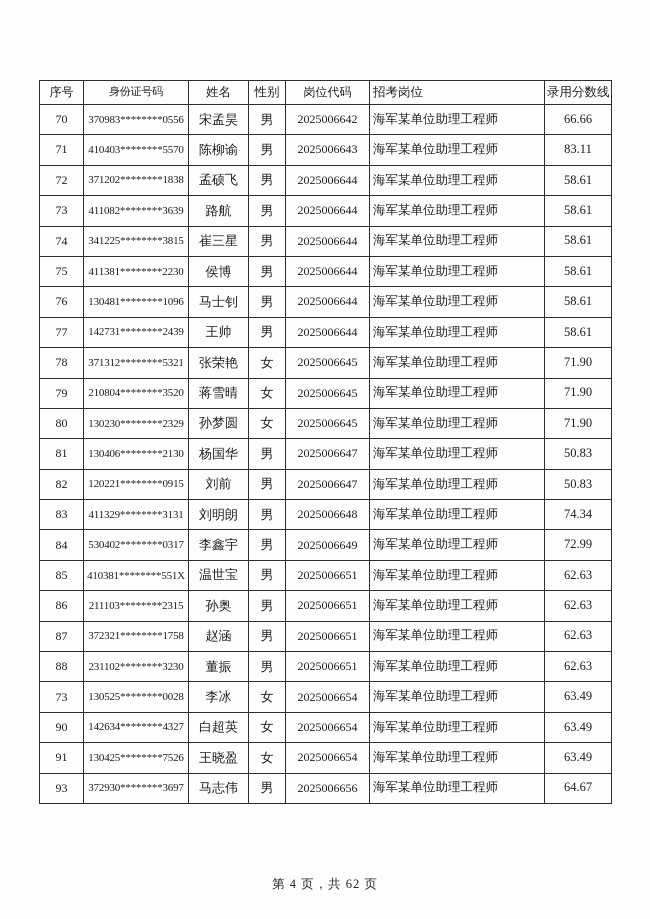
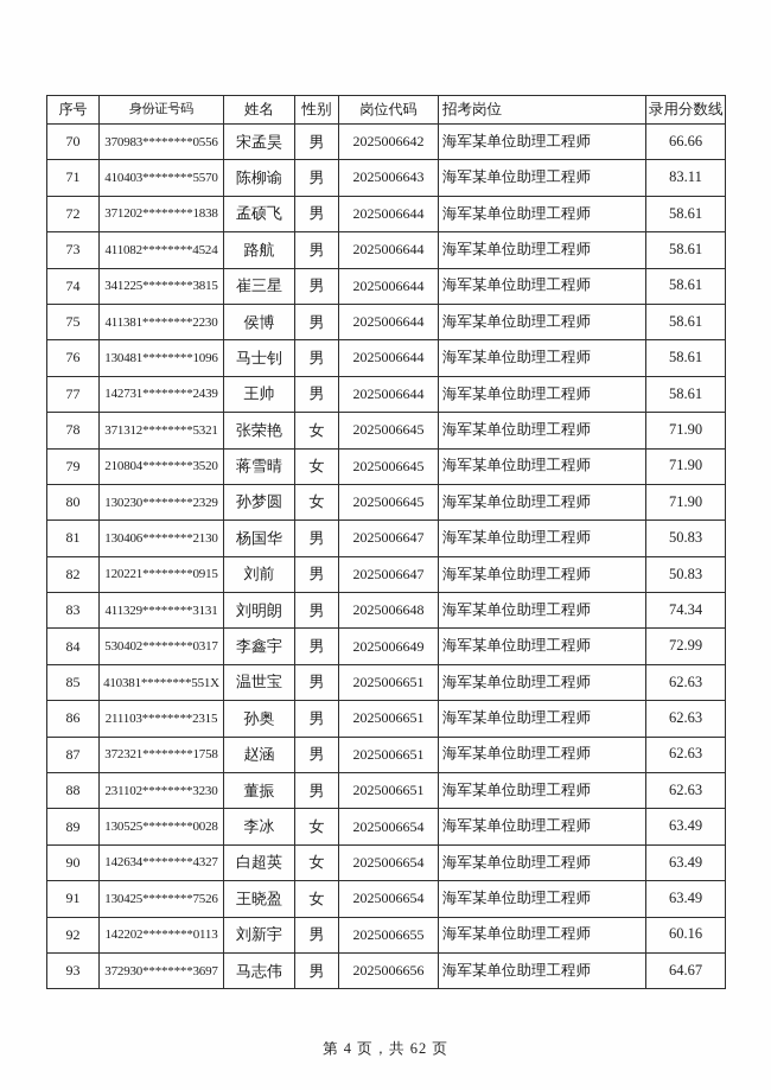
  序号	身份证号码	姓名	性别	岗位代码	招考岗位	录用分数线
  70	370983********0556	宋孟昊	男	2025006642	海军某单位助理工程师	66.66
  71	410403********5570	陈柳谕	男	2025006643	海军某单位助理工程师	83.11
  72	371202********1838	孟硕飞	男	2025006644	海军某单位助理工程师	58.61
- 73	411082********3639	路航	男	2025006644	海军某单位助理工程师	58.61
+ 73	411082********4524	路航	男	2025006644	海军某单位助理工程师	58.61
  74	341225********3815	崔三星	男	2025006644	海军某单位助理工程师	58.61
  75	411381********2230	侯博	男	2025006644	海军某单位助理工程师	58.61
  76	130481********1096	马士钊	男	2025006644	海军某单位助理工程师	58.61
  77	142731********2439	王帅	男	2025006644	海军某单位助理工程师	58.61
  78	371312********5321	张荣艳	女	2025006645	海军某单位助理工程师	71.90
  79	210804********3520	蒋雪晴	女	2025006645	海军某单位助理工程师	71.90
  80	130230********2329	孙梦圆	女	2025006645	海军某单位助理工程师	71.90
  81	130406********2130	杨国华	男	2025006647	海军某单位助理工程师	50.83
  82	120221********0915	刘前	男	2025006647	海军某单位助理工程师	50.83
  83	411329********3131	刘明朗	男	2025006648	海军某单位助理工程师	74.34
  84	530402********0317	李鑫宇	男	2025006649	海军某单位助理工程师	72.99
  85	410381********551X	温世宝	男	2025006651	海军某单位助理工程师	62.63
  86	211103********2315	孙奥	男	2025006651	海军某单位助理工程师	62.63
  87	372321********1758	赵涵	男	2025006651	海军某单位助理工程师	62.63
  88	231102********3230	董振	男	2025006651	海军某单位助理工程师	62.63
- 73	130525********0028	李冰	女	2025006654	海军某单位助理工程师	63.49
+ 89	130525********0028	李冰	女	2025006654	海军某单位助理工程师	63.49
  90	142634********4327	白超英	女	2025006654	海军某单位助理工程师	63.49
  91	130425********7526	王晓盈	女	2025006654	海军某单位助理工程师	63.49
+ 92	142202********0113	刘新宇	男	2025006655	海军某单位助理工程师	60.16
  93	372930********3697	马志伟	男	2025006656	海军某单位助理工程师	64.67
  第 4 页，共 62 页
